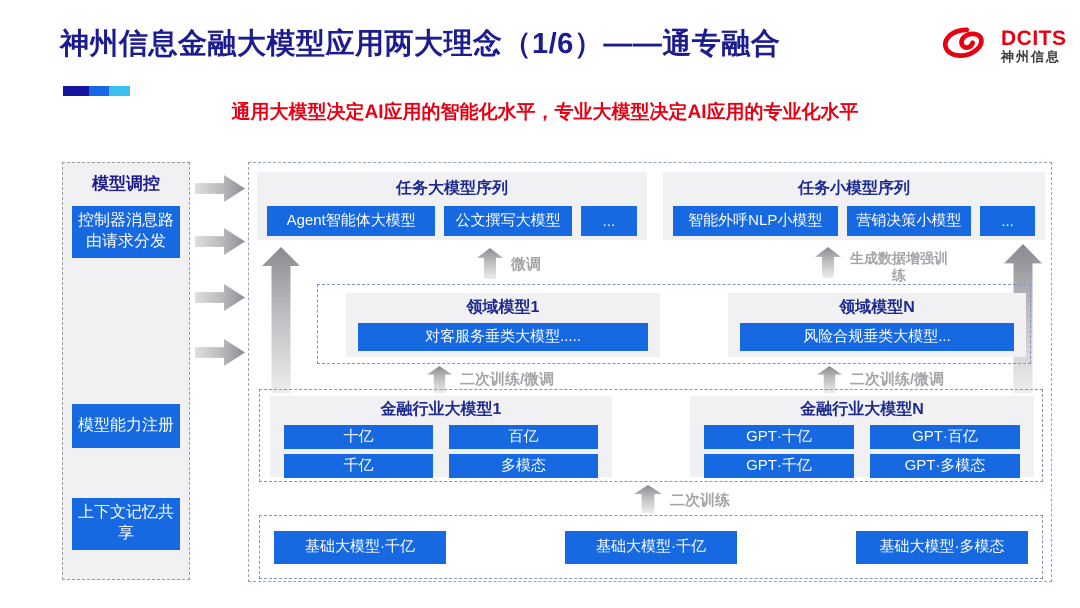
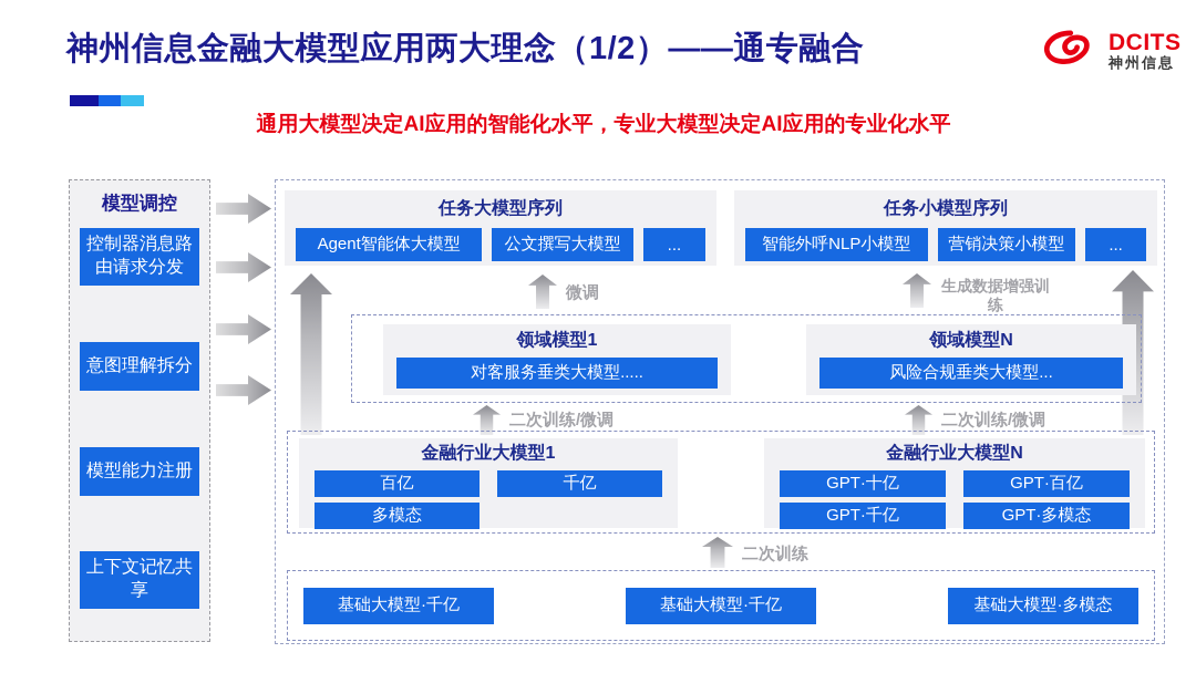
- 神州信息金融大模型应用两大理念（1/6）——通专融合
+ 神州信息金融大模型应用两大理念（1/2）——通专融合
  DCITS
  神州信息
  通用大模型决定AI应用的智能化水平，专业大模型决定AI应用的专业化水平
  模型调控
  控制器消息路由请求分发
+ 意图理解拆分
  模型能力注册
  上下文记忆共享
  任务大模型序列
  Agent智能体大模型
  公文撰写大模型
  ...
  任务小模型序列
  智能外呼NLP小模型
  营销决策小模型
  ...
  微调
  生成数据增强训练
  领域模型1
  对客服务垂类大模型.....
  领域模型N
  风险合规垂类大模型...
  二次训练/微调
  二次训练/微调
  金融行业大模型1
- 十亿
  百亿
  千亿
  多模态
  金融行业大模型N
  GPT·十亿
  GPT·百亿
  GPT·千亿
  GPT·多模态
  二次训练
  基础大模型·千亿
  基础大模型·千亿
  基础大模型·多模态
